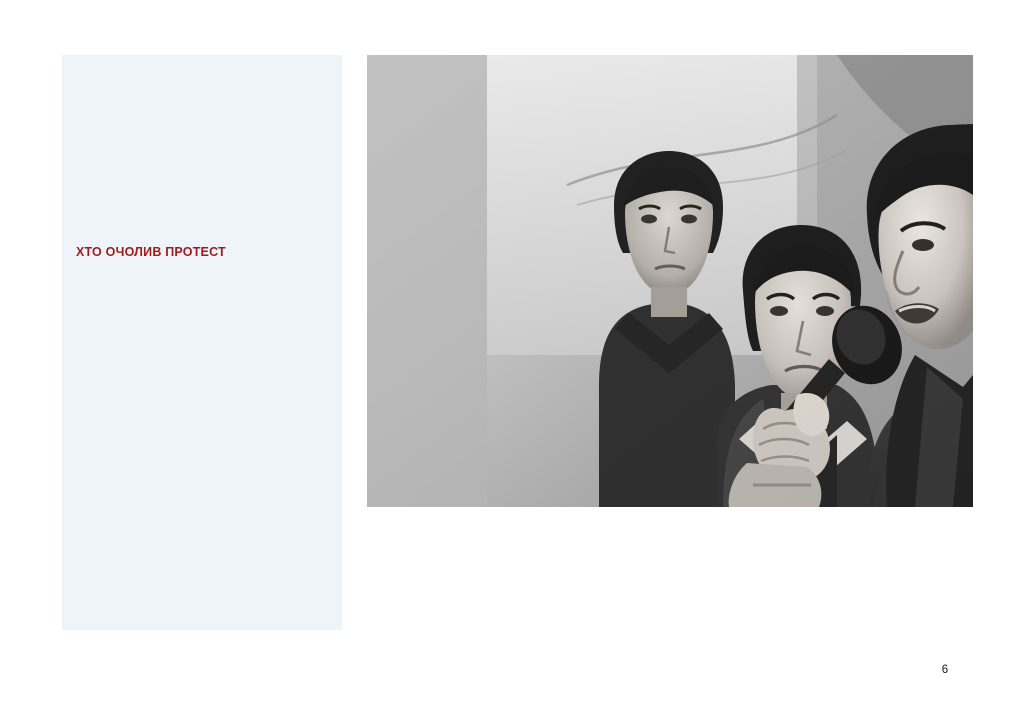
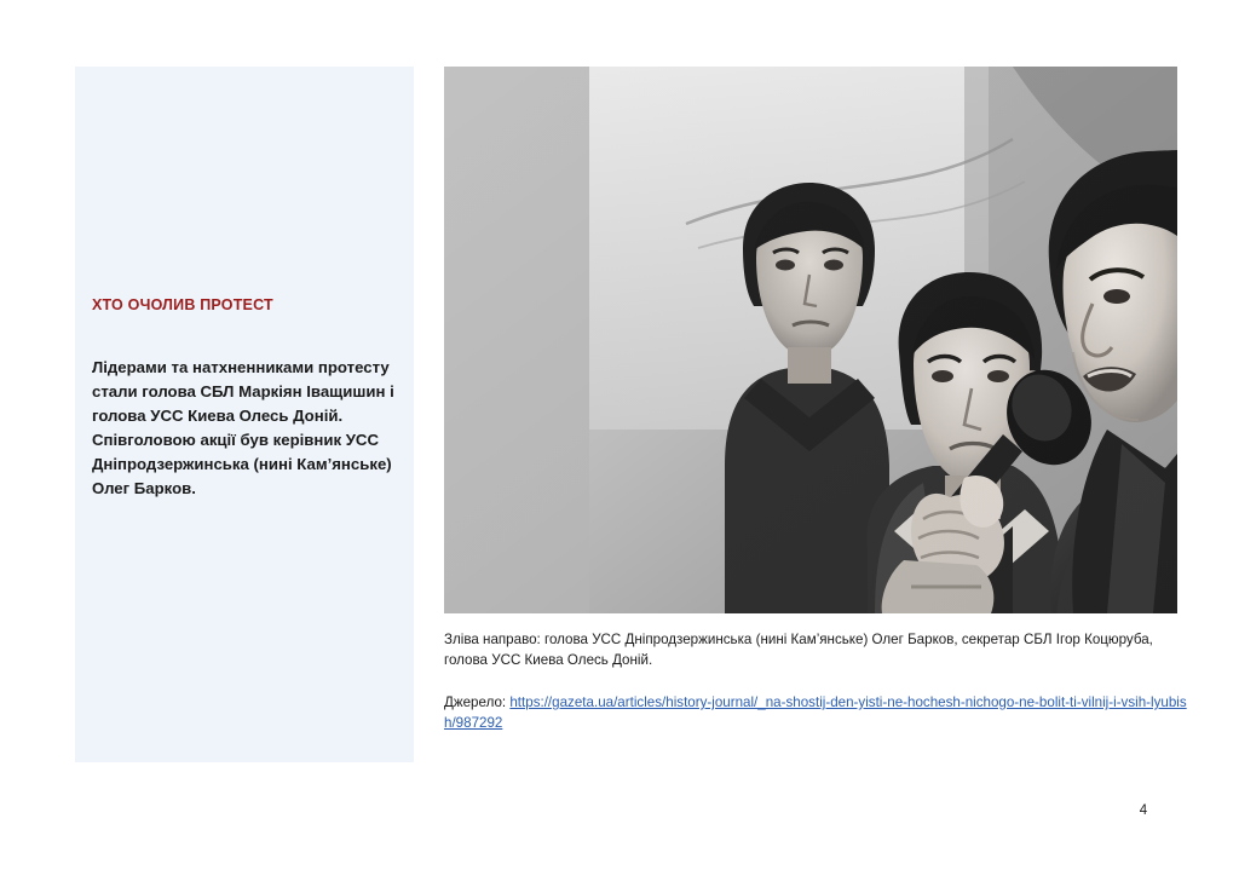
  ХТО ОЧОЛИВ ПРОТЕСТ
+ Лідерами та натхненниками протесту стали голова СБЛ Маркіян Іващишин і голова УСС Киева Олесь Доній. Співголовою акції був керівник УСС Дніпродзержинська (нині Кам’янське)
+ Олег Барков.
+ Зліва направо: голова УСС Дніпродзержинська (нині Кам’янське) Олег Барков, секретар СБЛ Ігор Коцюруба, голова УСС Киева Олесь Доній.
+ Джерело: https://gazeta.ua/articles/history-journal/_na-shostij-den-yisti-ne-hochesh-nichogo-ne-bolit-ti-vilnij-i-vsih-lyubish/987292
- 6
+ 4
